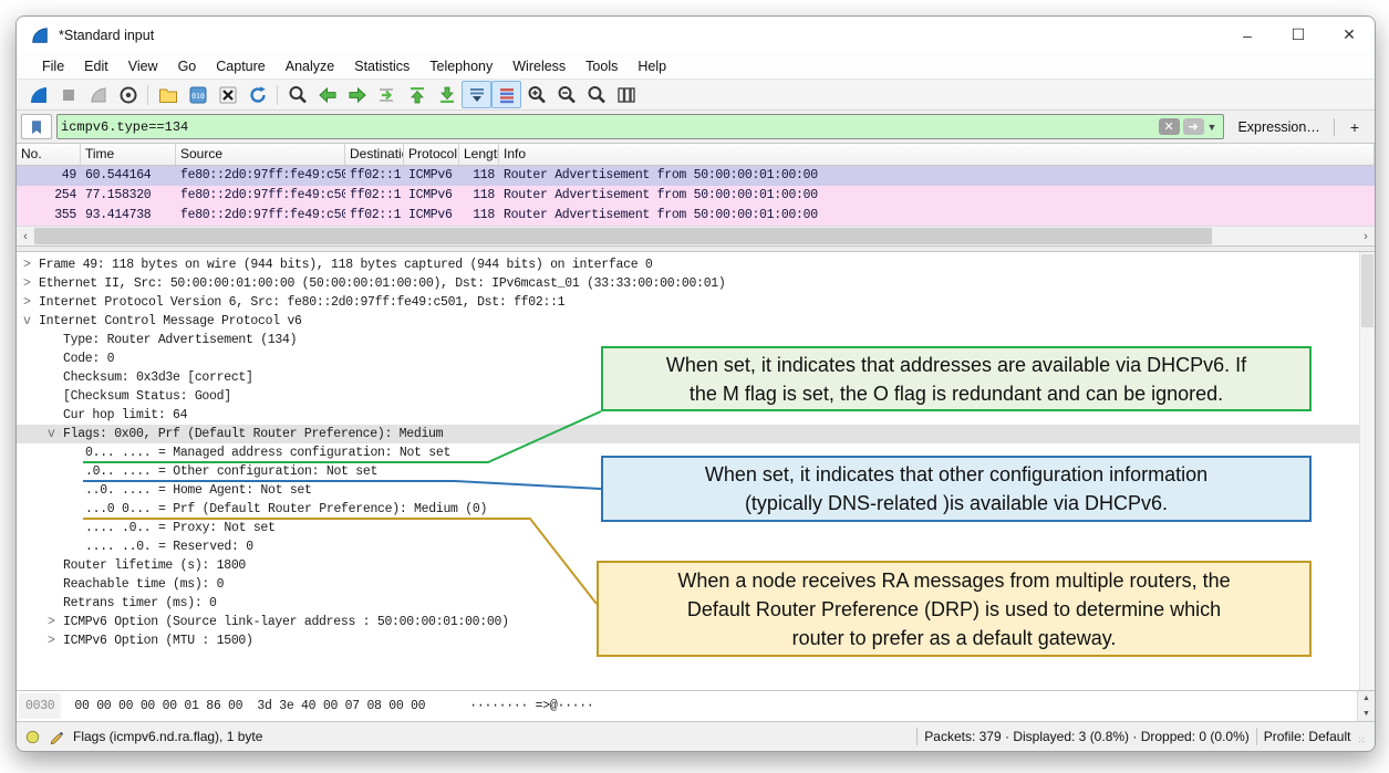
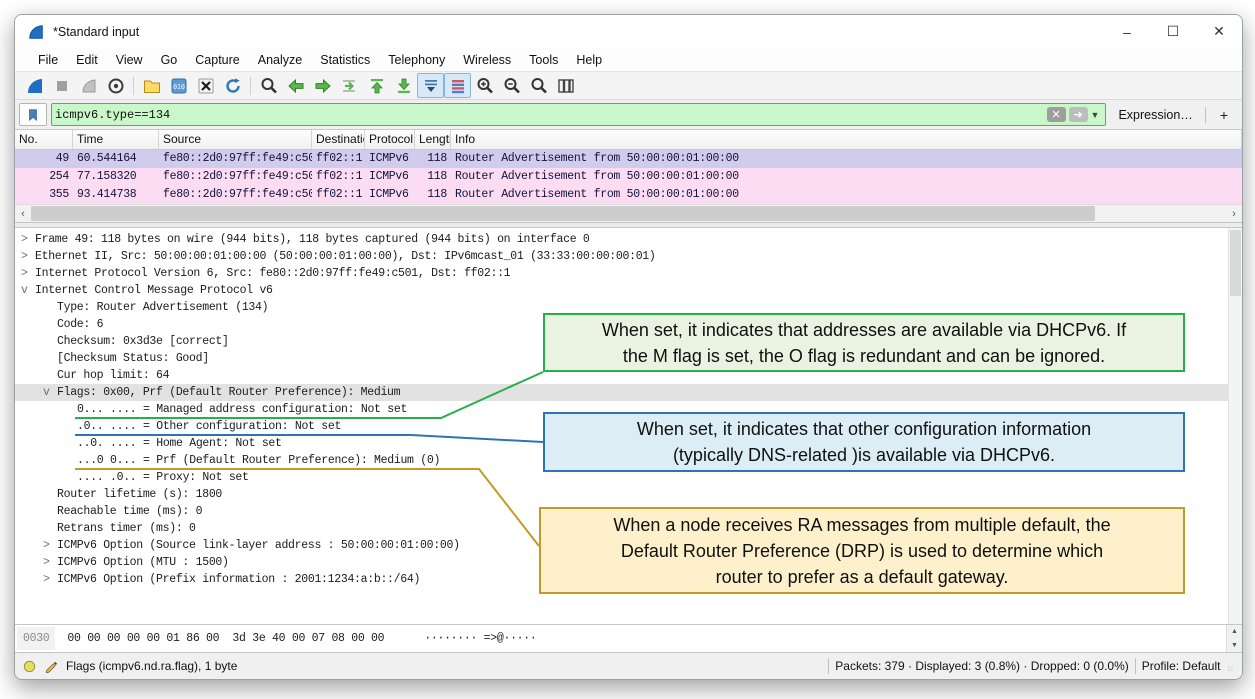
  *Standard input
  –
  ☐
  ✕
  File
  Edit
  View
  Go
  Capture
  Analyze
  Statistics
  Telephony
  Wireless
  Tools
  Help
  010
  icmpv6.type==134
  ✕
  ➜
  ▼
  Expression…
  +
  No.
  Time
  Source
  Destinati
  Protocol
  Lengt
  Info
  49
  60.544164
  fe80::2d0:97ff:fe49:c50
  ff02::1
  ICMPv6
  118
  Router Advertisement from 50:00:00:01:00:00
  254
  77.158320
  fe80::2d0:97ff:fe49:c50
  ff02::1
  ICMPv6
  118
  Router Advertisement from 50:00:00:01:00:00
  355
  93.414738
  fe80::2d0:97ff:fe49:c50
  ff02::1
  ICMPv6
  118
  Router Advertisement from 50:00:00:01:00:00
  ‹
  ›
  > Frame 49: 118 bytes on wire (944 bits), 118 bytes captured (944 bits) on interface 0
  > Ethernet II, Src: 50:00:00:01:00:00 (50:00:00:01:00:00), Dst: IPv6mcast_01 (33:33:00:00:00:01)
  > Internet Protocol Version 6, Src: fe80::2d0:97ff:fe49:c501, Dst: ff02::1
  v Internet Control Message Protocol v6
  Type: Router Advertisement (134)
- Code: 0
+ Code: 6
  Checksum: 0x3d3e [correct]
  [Checksum Status: Good]
  Cur hop limit: 64
  v Flags: 0x00, Prf (Default Router Preference): Medium
  0... .... = Managed address configuration: Not set
  .0.. .... = Other configuration: Not set
  ..0. .... = Home Agent: Not set
  ...0 0... = Prf (Default Router Preference): Medium (0)
  .... .0.. = Proxy: Not set
- .... ..0. = Reserved: 0
  Router lifetime (s): 1800
  Reachable time (ms): 0
  Retrans timer (ms): 0
  > ICMPv6 Option (Source link-layer address : 50:00:00:01:00:00)
  > ICMPv6 Option (MTU : 1500)
+ > ICMPv6 Option (Prefix information : 2001:1234:a:b::/64)
  When set, it indicates that addresses are available via DHCPv6. If
  the M flag is set, the O flag is redundant and can be ignored.
  When set, it indicates that other configuration information
  (typically DNS-related )is available via DHCPv6.
- When a node receives RA messages from multiple routers, the
+ When a node receives RA messages from multiple default, the
  Default Router Preference (DRP) is used to determine which
  router to prefer as a default gateway.
  0030
  00 00 00 00 00 01 86 00 3d 3e 40 00 07 08 00 00
  ········ =>@·····
  Flags (icmpv6.nd.ra.flag), 1 byte
  Packets: 379 · Displayed: 3 (0.8%) · Dropped: 0 (0.0%)
  Profile: Default
  ⁙
